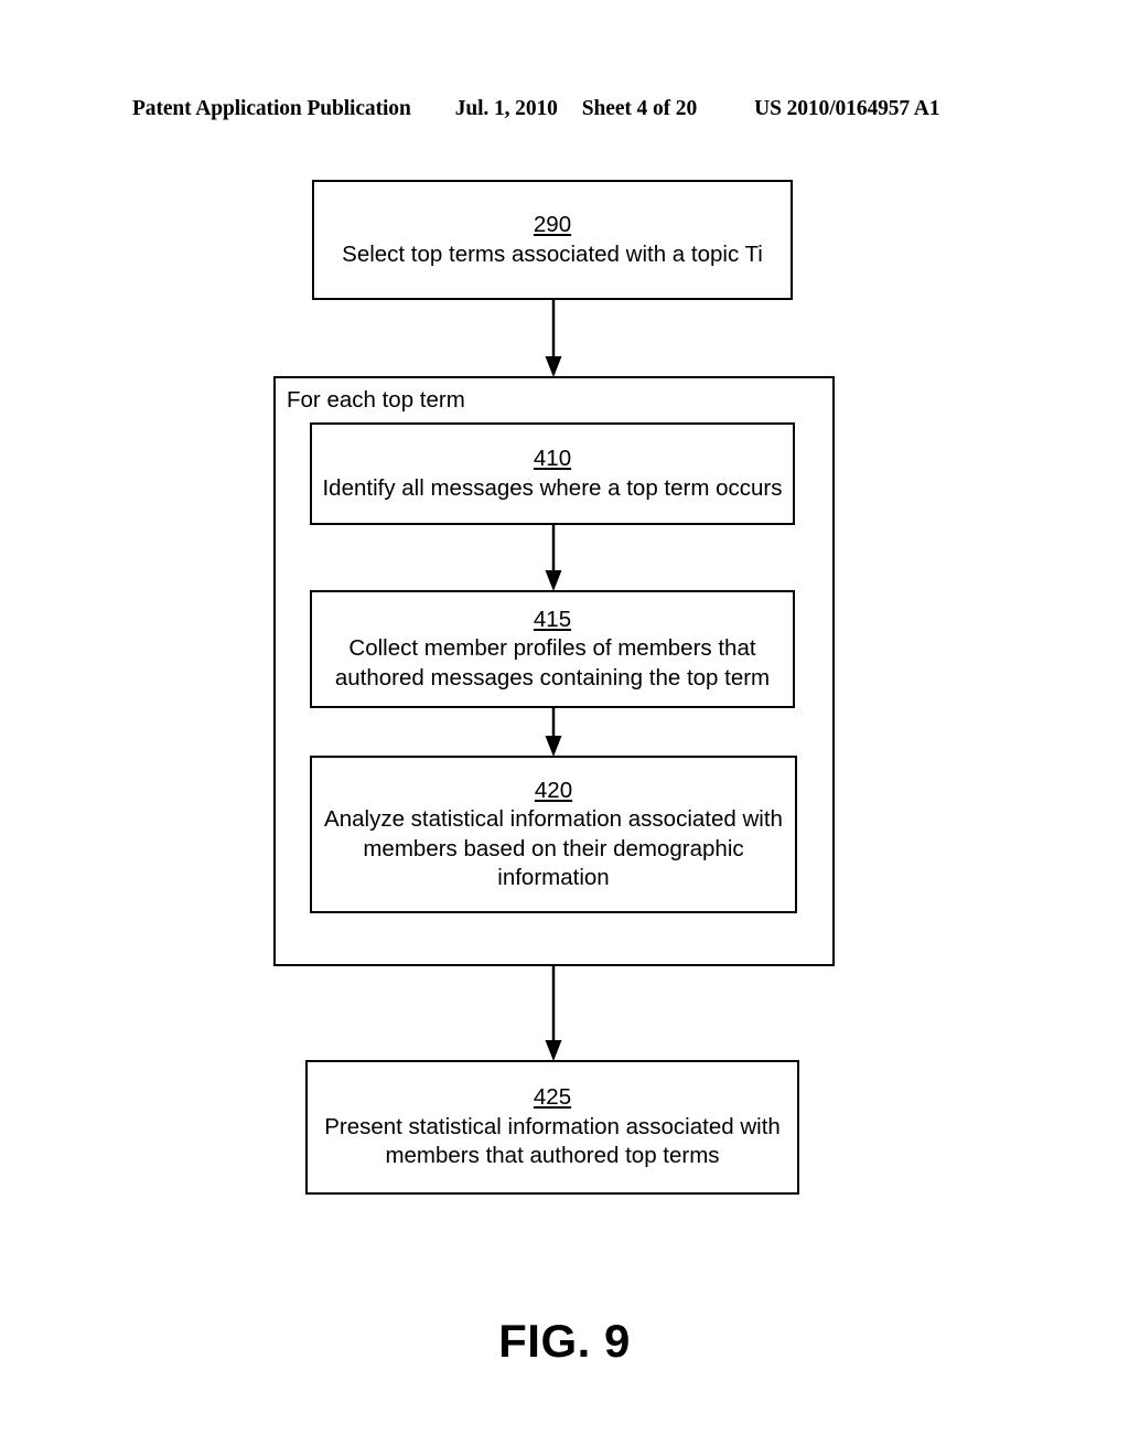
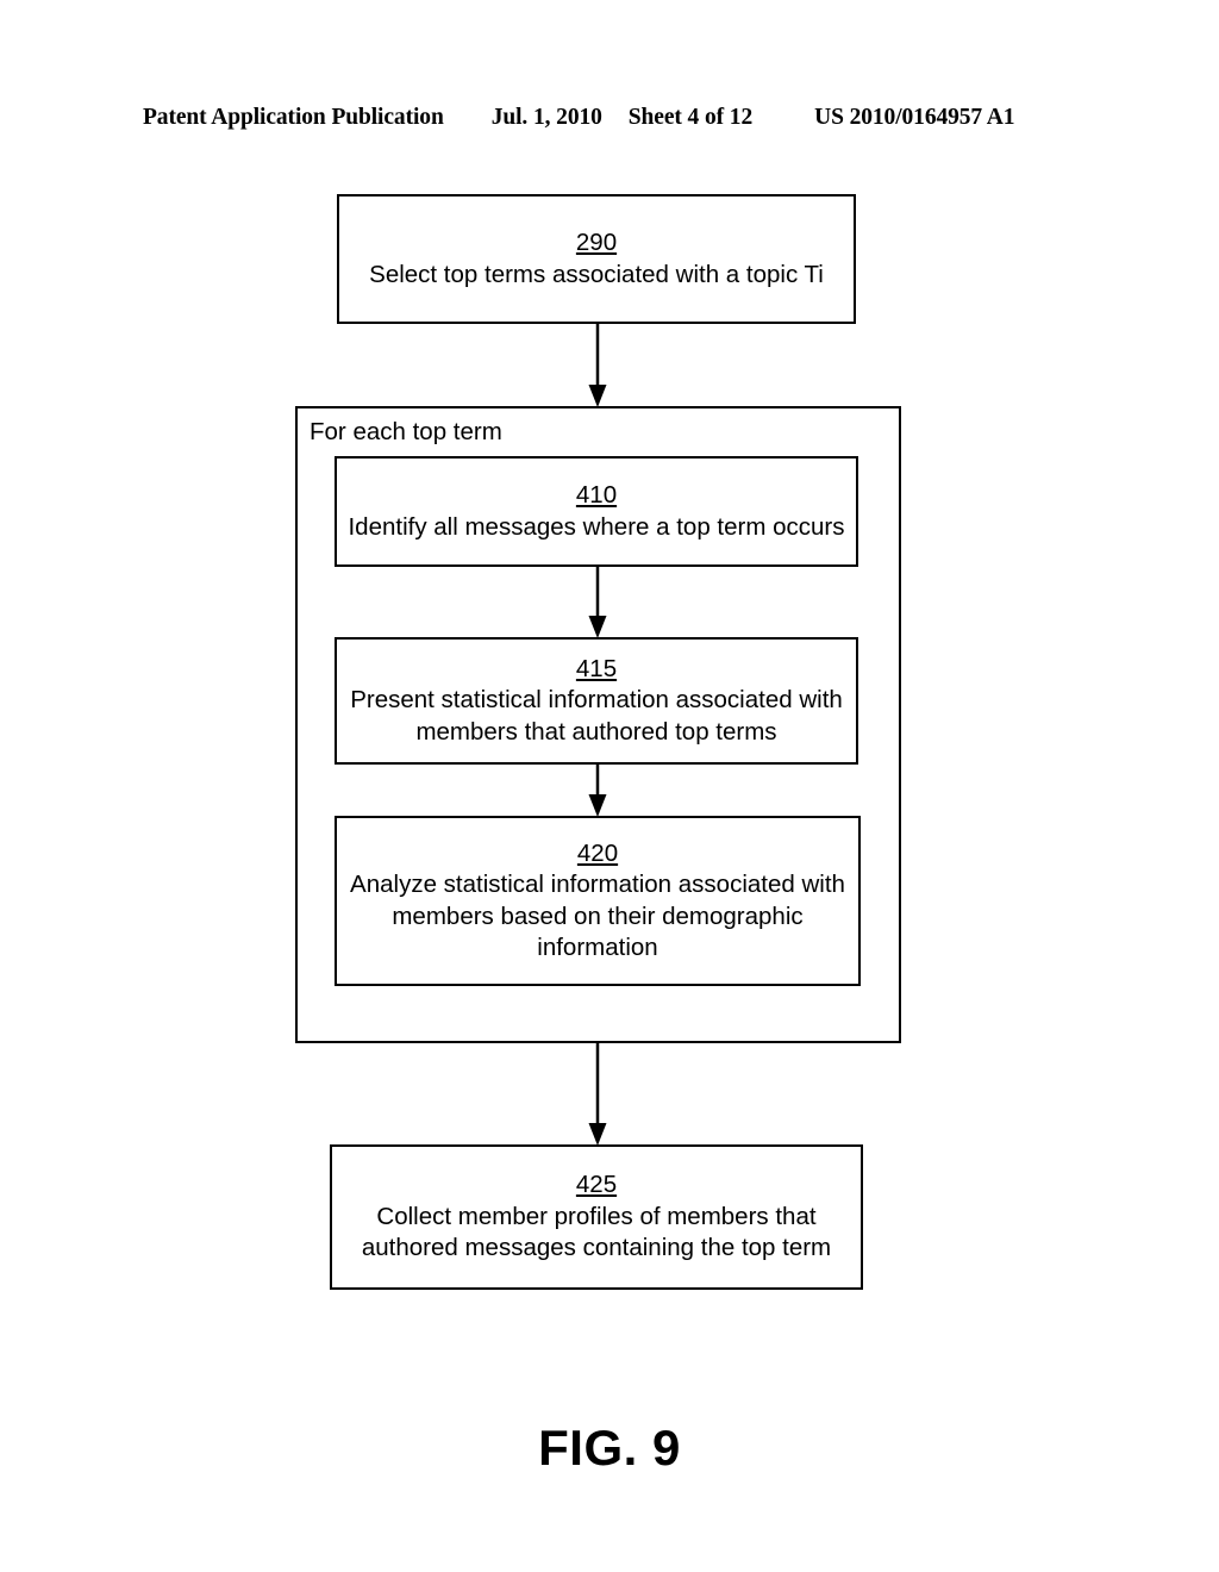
  Patent Application Publication
  Jul. 1, 2010
- Sheet 4 of 20
+ Sheet 4 of 12
  US 2010/0164957 A1
  290
  Select top terms associated with a topic Ti
  For each top term
  410
  Identify all messages where a top term occurs
  415
- Collect member profiles of members that authored messages containing the top term
+ Present statistical information associated with members that authored top terms
  420
  Analyze statistical information associated with members based on their demographic information
  425
- Present statistical information associated with members that authored top terms
+ Collect member profiles of members that authored messages containing the top term
  FIG. 9
